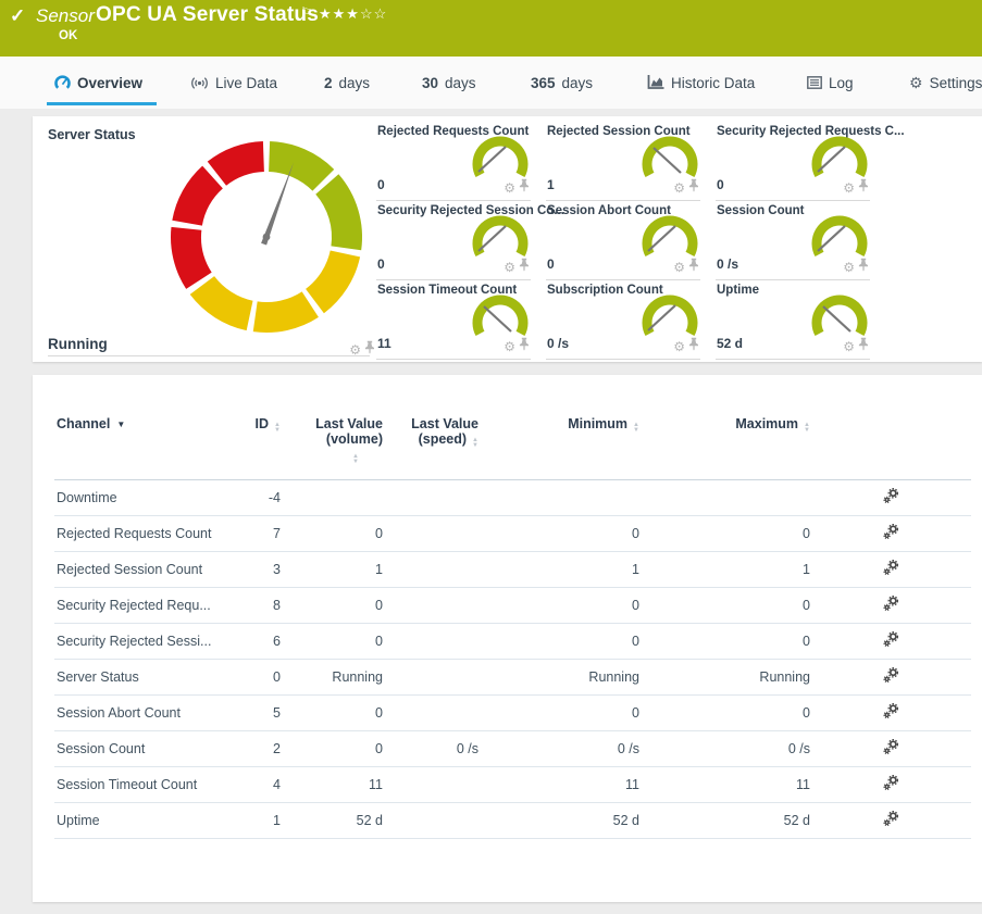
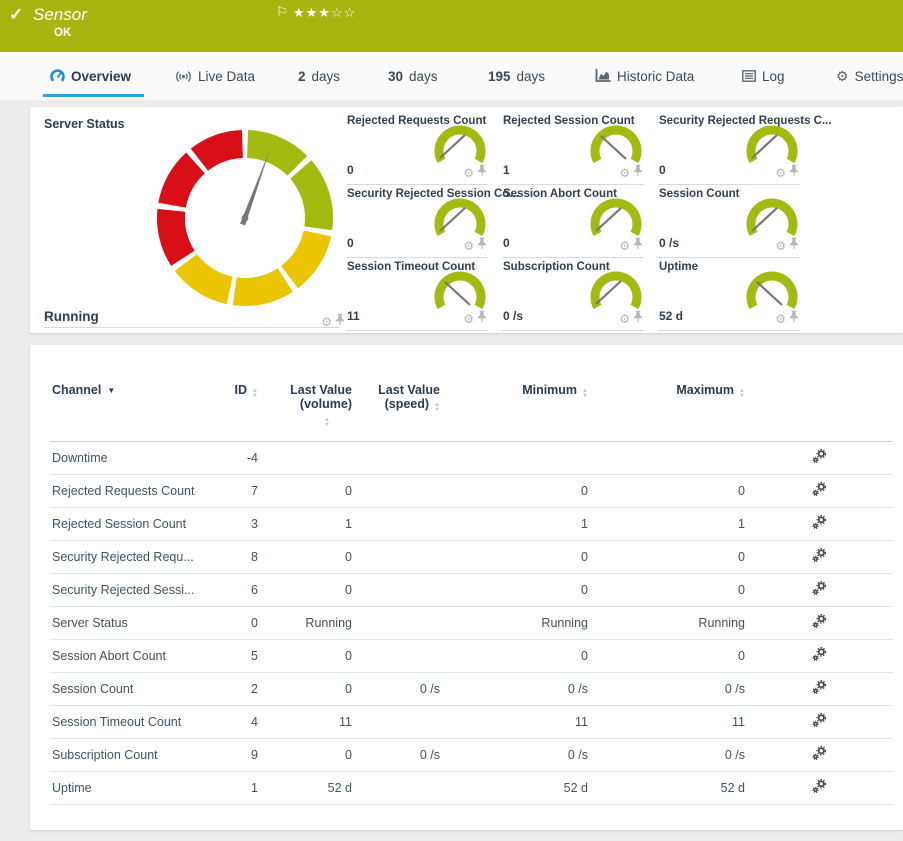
  ✓
  Sensor
- OPC UA Server Status
  ⚐
  ★★★☆☆
  OK
  Overview
  Live Data
  2
  days
  30
  days
- 365
+ 195
  days
  Historic Data
  Log
  ⚙
  Settings
  Server Status
  Running
  ⚙
  Rejected Requests Count
  0
  ⚙
  Rejected Session Count
  1
  ⚙
  Security Rejected Requests C...
  0
  ⚙
  Security Rejected Session Co...
  0
  ⚙
  Session Abort Count
  0
  ⚙
  Session Count
  0 /s
  ⚙
  Session Timeout Count
  11
  ⚙
  Subscription Count
  0 /s
  ⚙
  Uptime
  52 d
  ⚙
  Channel ▼	ID	Last Value (volume)	Last Value (speed)	Minimum	Maximum
  Downtime	-4
  Rejected Requests Count	7	0		0	0
  Rejected Session Count	3	1		1	1
  Security Rejected Requ...	8	0		0	0
  Security Rejected Sessi...	6	0		0	0
  Server Status	0	Running		Running	Running
  Session Abort Count	5	0		0	0
  Session Count	2	0	0 /s	0 /s	0 /s
  Session Timeout Count	4	11		11	11
+ Subscription Count	9	0	0 /s	0 /s	0 /s
  Uptime	1	52 d		52 d	52 d
